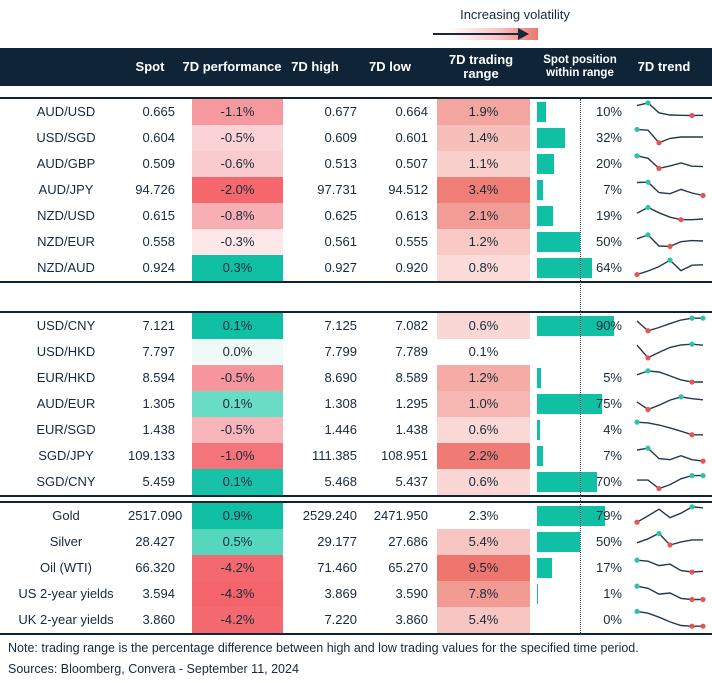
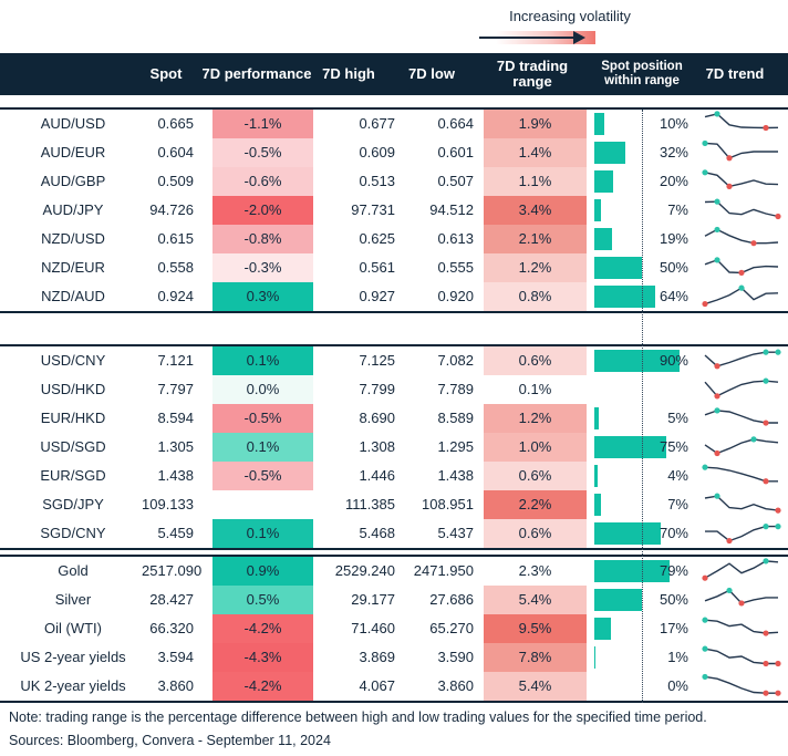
  Increasing volatility
  Spot
  7D performance
  7D high
  7D low
  7D trading range
  Spot position within range
  7D trend
  AUD/USD
  0.665
  -1.1%
  0.677
  0.664
  1.9%
  10%
- USD/SGD
+ AUD/EUR
  0.604
  -0.5%
  0.609
  0.601
  1.4%
  32%
  AUD/GBP
  0.509
  -0.6%
  0.513
  0.507
  1.1%
  20%
  AUD/JPY
  94.726
  -2.0%
  97.731
  94.512
  3.4%
  7%
  NZD/USD
  0.615
  -0.8%
  0.625
  0.613
  2.1%
  19%
  NZD/EUR
  0.558
  -0.3%
  0.561
  0.555
  1.2%
  50%
  NZD/AUD
  0.924
  0.3%
  0.927
  0.920
  0.8%
  64%
  USD/CNY
  7.121
  0.1%
  7.125
  7.082
  0.6%
  90%
  USD/HKD
  7.797
  0.0%
  7.799
  7.789
  0.1%
  EUR/HKD
  8.594
  -0.5%
  8.690
  8.589
  1.2%
  5%
- AUD/EUR
+ USD/SGD
  1.305
  0.1%
  1.308
  1.295
  1.0%
  75%
  EUR/SGD
  1.438
  -0.5%
  1.446
  1.438
  0.6%
  4%
  SGD/JPY
  109.133
- -1.0%
  111.385
  108.951
  2.2%
  7%
  SGD/CNY
  5.459
  0.1%
  5.468
  5.437
  0.6%
  70%
  Gold
  2517.090
  0.9%
  2529.240
  2471.950
  2.3%
  79%
  Silver
  28.427
  0.5%
  29.177
  27.686
  5.4%
  50%
  Oil (WTI)
  66.320
  -4.2%
  71.460
  65.270
  9.5%
  17%
  US 2-year yields
  3.594
  -4.3%
  3.869
  3.590
  7.8%
  1%
  UK 2-year yields
  3.860
  -4.2%
- 7.220
+ 4.067
  3.860
  5.4%
  0%
  Note: trading range is the percentage difference between high and low trading values for the specified time period.
  Sources: Bloomberg, Convera - September 11, 2024
